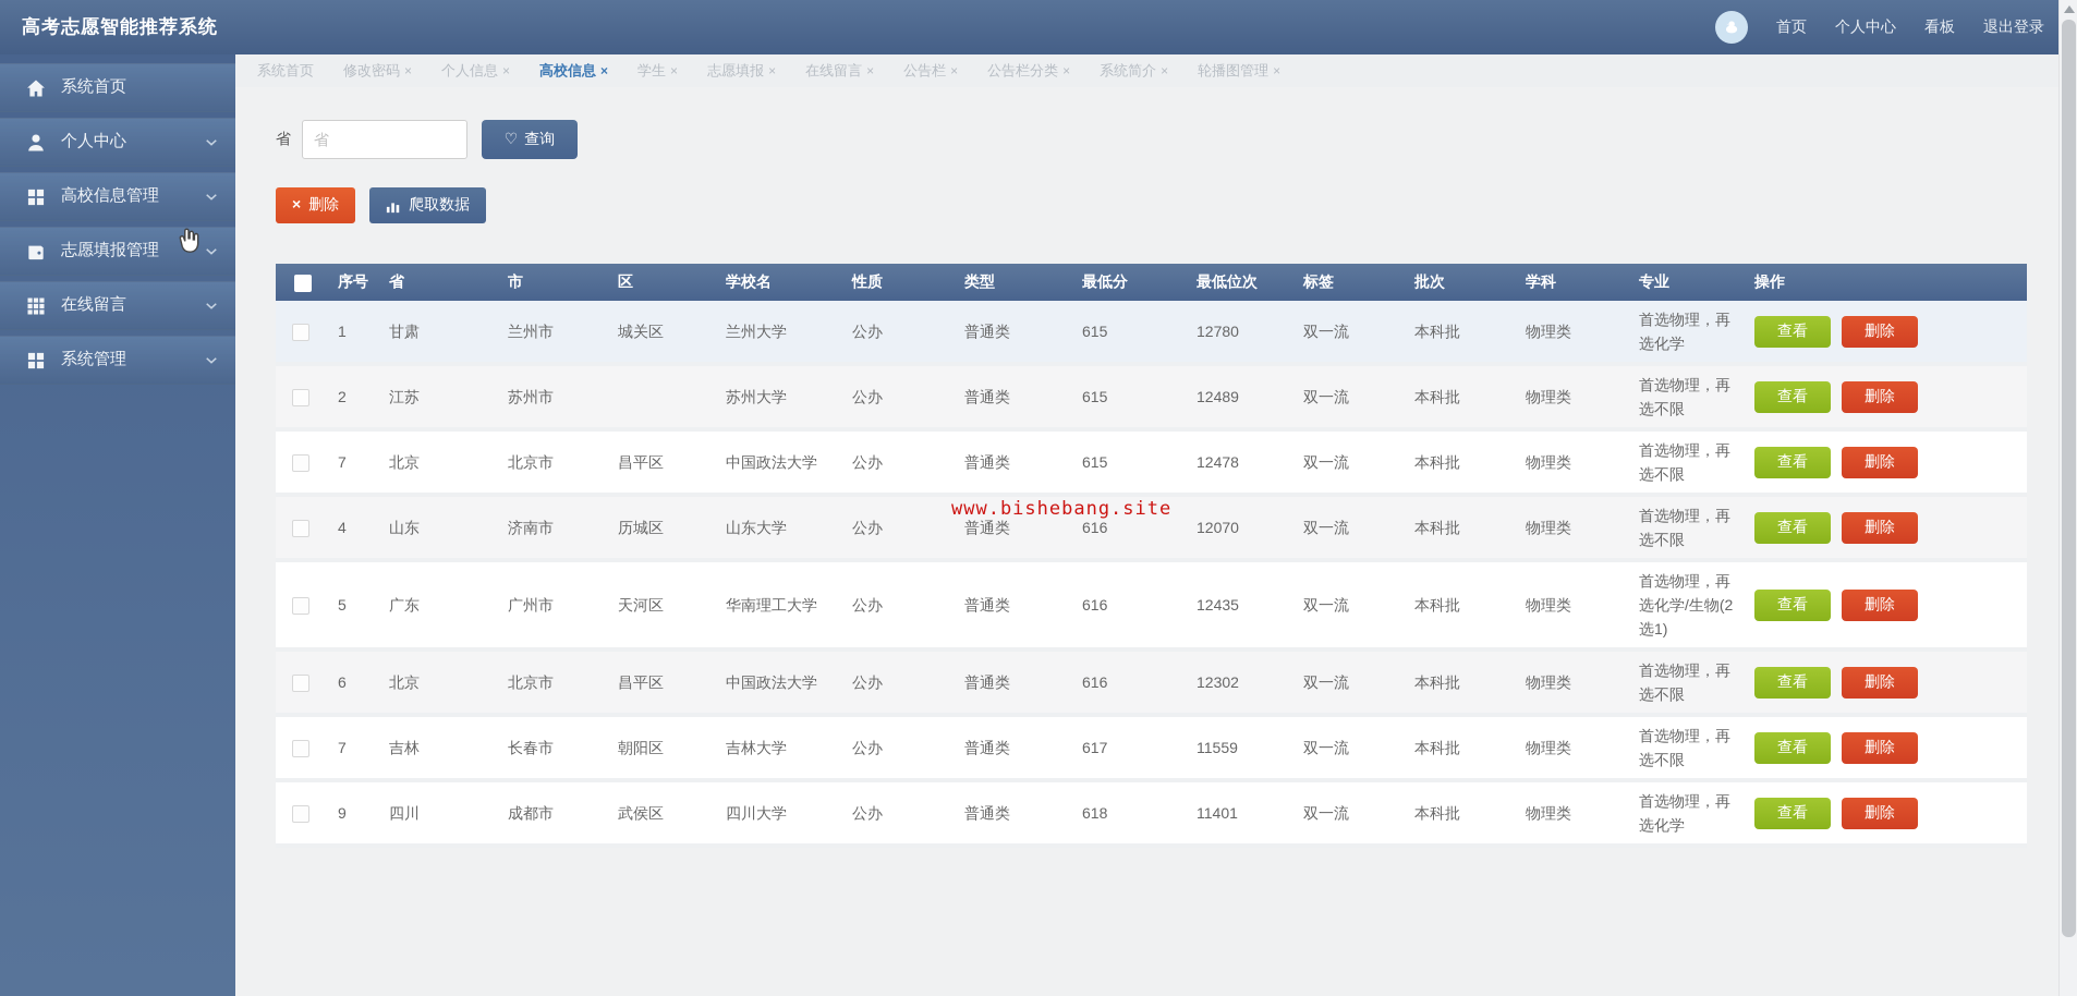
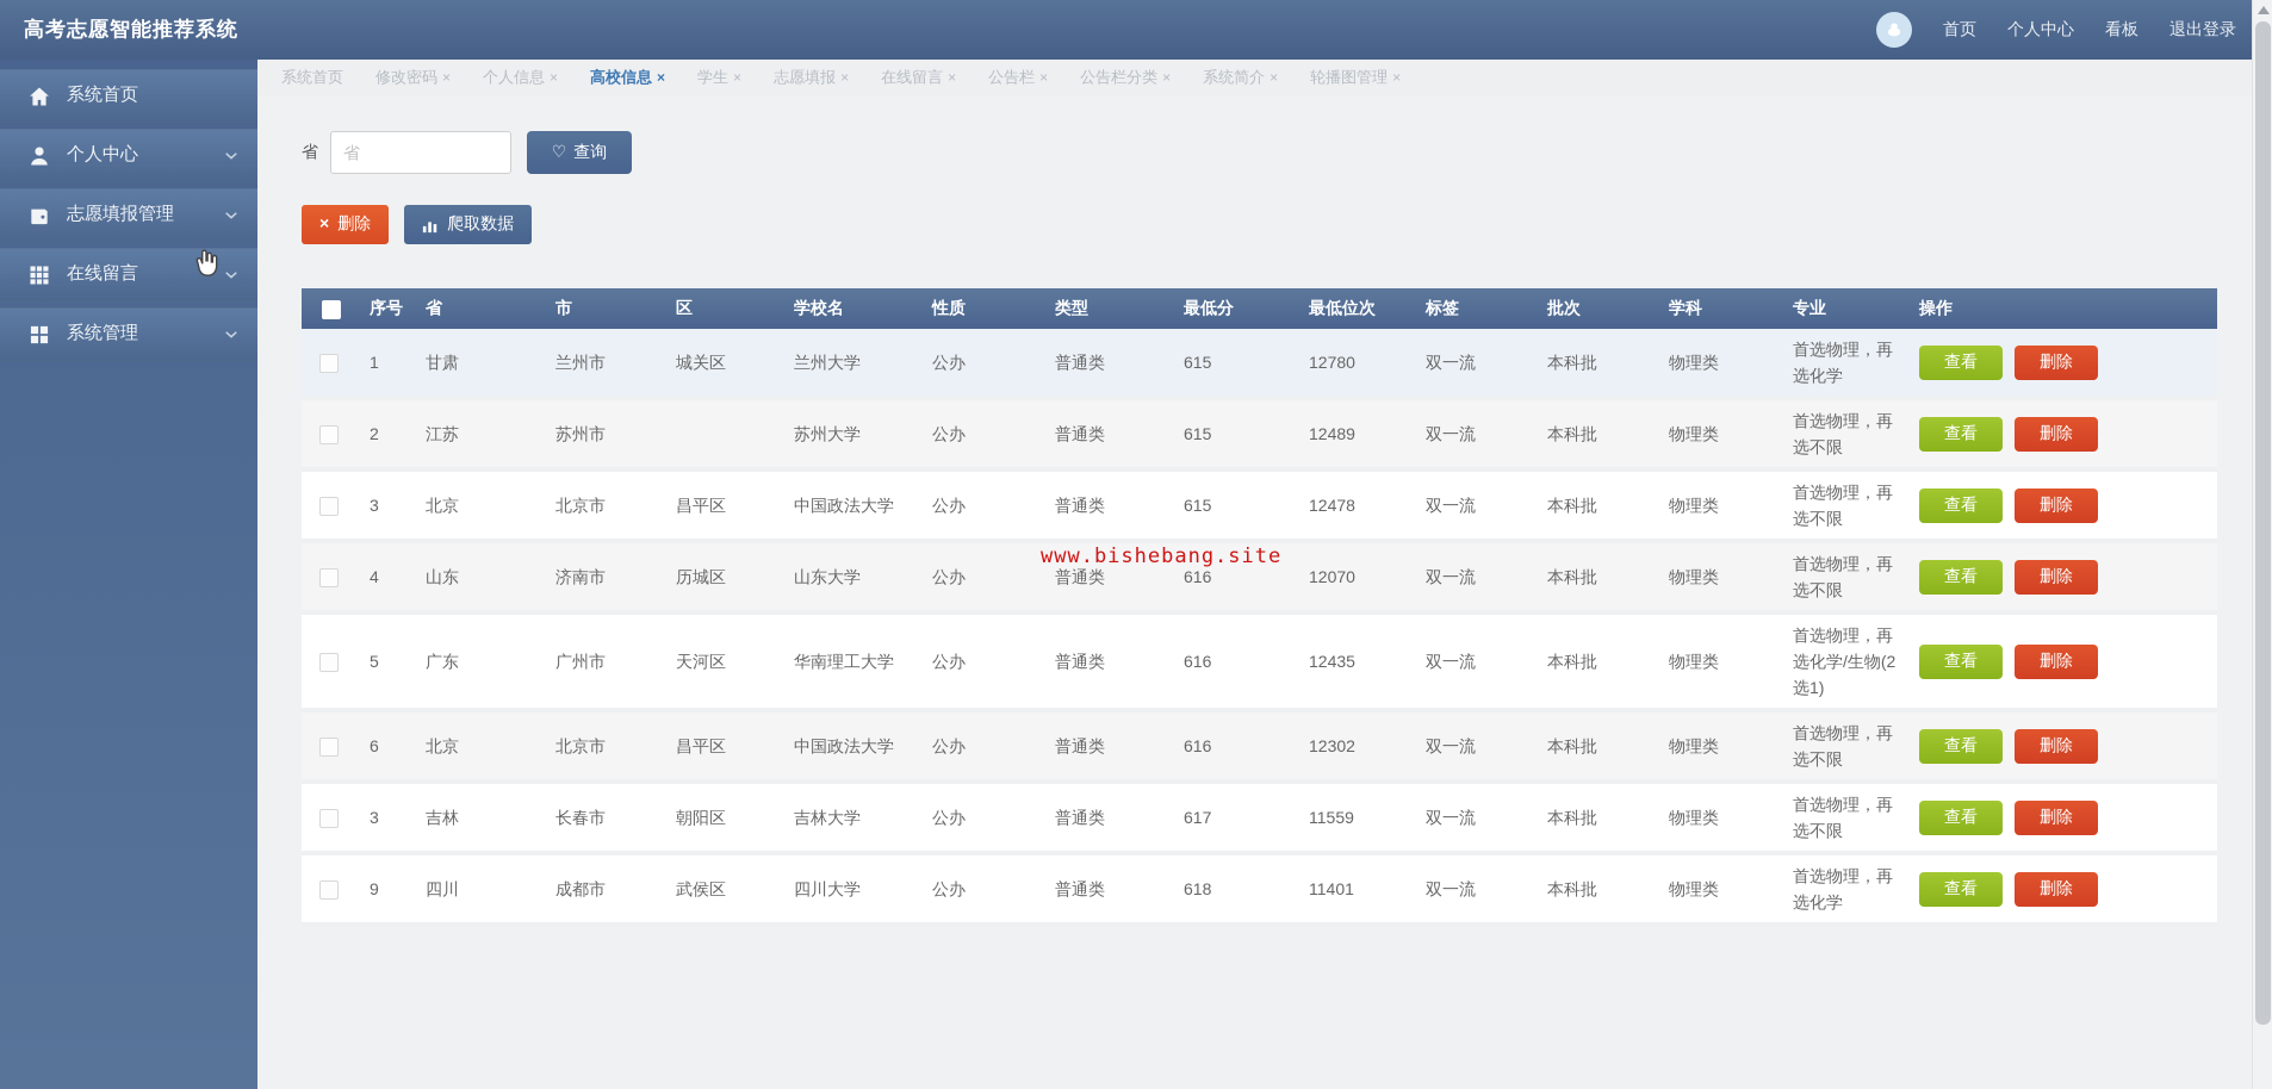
  高考志愿智能推荐系统
  首页
  个人中心
  看板
  退出登录
  系统首页
  个人中心
- 高校信息管理
  志愿填报管理
  在线留言
  系统管理
  系统首页
  修改密码 ×
  个人信息 ×
  高校信息 ×
  学生 ×
  志愿填报 ×
  在线留言 ×
  公告栏 ×
  公告栏分类 ×
  系统简介 ×
  轮播图管理 ×
  省
  省
  ♡ 查询
  × 删除
  爬取数据
  	序号	省	市	区	学校名	性质	类型	最低分	最低位次	标签	批次	学科	专业	操作
  	1	甘肃	兰州市	城关区	兰州大学	公办	普通类	615	12780	双一流	本科批	物理类	首选物理，再选化学	查看 删除
  	2	江苏	苏州市		苏州大学	公办	普通类	615	12489	双一流	本科批	物理类	首选物理，再选不限	查看 删除
- 	7	北京	北京市	昌平区	中国政法大学	公办	普通类	615	12478	双一流	本科批	物理类	首选物理，再选不限	查看 删除
+ 	3	北京	北京市	昌平区	中国政法大学	公办	普通类	615	12478	双一流	本科批	物理类	首选物理，再选不限	查看 删除
  	4	山东	济南市	历城区	山东大学	公办	普通类	616	12070	双一流	本科批	物理类	首选物理，再选不限	查看 删除
  	5	广东	广州市	天河区	华南理工大学	公办	普通类	616	12435	双一流	本科批	物理类	首选物理，再选化学/生物(2选1)	查看 删除
  	6	北京	北京市	昌平区	中国政法大学	公办	普通类	616	12302	双一流	本科批	物理类	首选物理，再选不限	查看 删除
- 	7	吉林	长春市	朝阳区	吉林大学	公办	普通类	617	11559	双一流	本科批	物理类	首选物理，再选不限	查看 删除
+ 	3	吉林	长春市	朝阳区	吉林大学	公办	普通类	617	11559	双一流	本科批	物理类	首选物理，再选不限	查看 删除
  	9	四川	成都市	武侯区	四川大学	公办	普通类	618	11401	双一流	本科批	物理类	首选物理，再选化学	查看 删除
  www.bishebang.site
